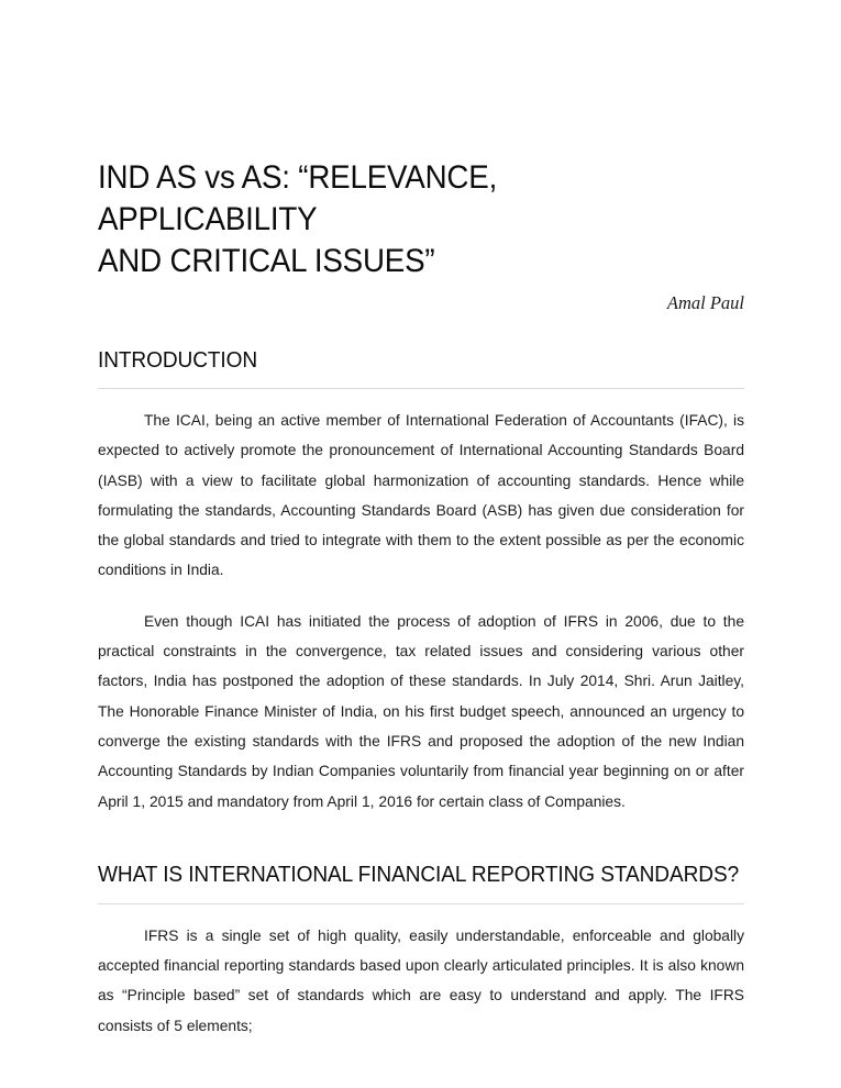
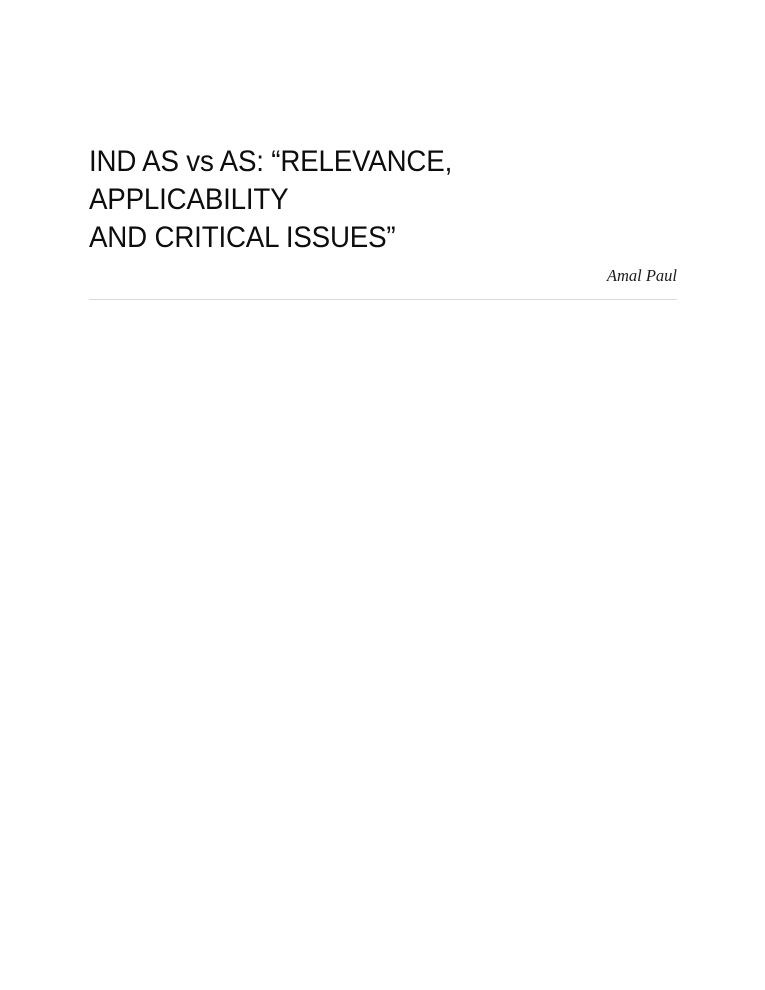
  IND AS vs AS: “RELEVANCE, APPLICABILITY
  AND CRITICAL ISSUES”
  Amal Paul
- INTRODUCTION
- The ICAI, being an active member of International Federation of Accountants (IFAC), is expected to actively promote the pronouncement of International Accounting Standards Board (IASB) with a view to facilitate global harmonization of accounting standards. Hence while formulating the standards, Accounting Standards Board (ASB) has given due consideration for the global standards and tried to integrate with them to the extent possible as per the economic conditions in India.
- Even though ICAI has initiated the process of adoption of IFRS in 2006, due to the practical constraints in the convergence, tax related issues and considering various other factors, India has postponed the adoption of these standards. In July 2014, Shri. Arun Jaitley, The Honorable Finance Minister of India, on his first budget speech, announced an urgency to converge the existing standards with the IFRS and proposed the adoption of the new Indian Accounting Standards by Indian Companies voluntarily from financial year beginning on or after April 1, 2015 and mandatory from April 1, 2016 for certain class of Companies.
- WHAT IS INTERNATIONAL FINANCIAL REPORTING STANDARDS?
- IFRS is a single set of high quality, easily understandable, enforceable and globally accepted financial reporting standards based upon clearly articulated principles. It is also known as “Principle based” set of standards which are easy to understand and apply. The IFRS consists of 5 elements;
